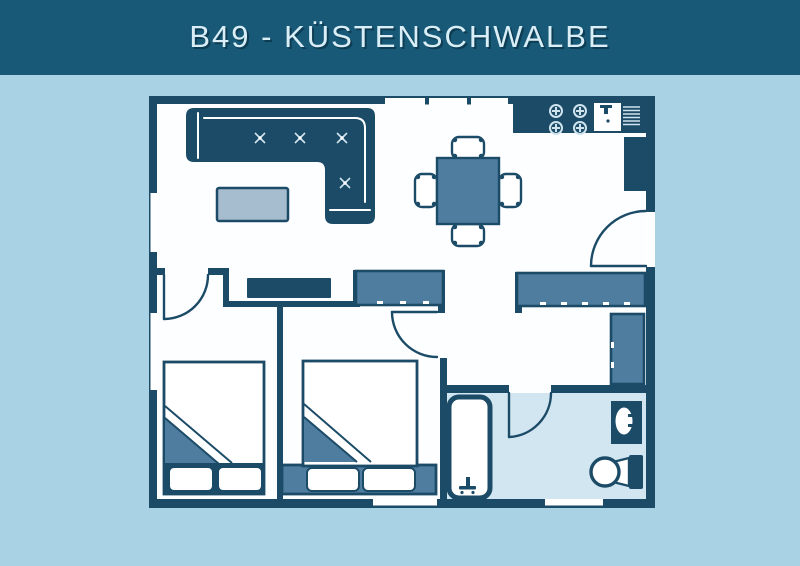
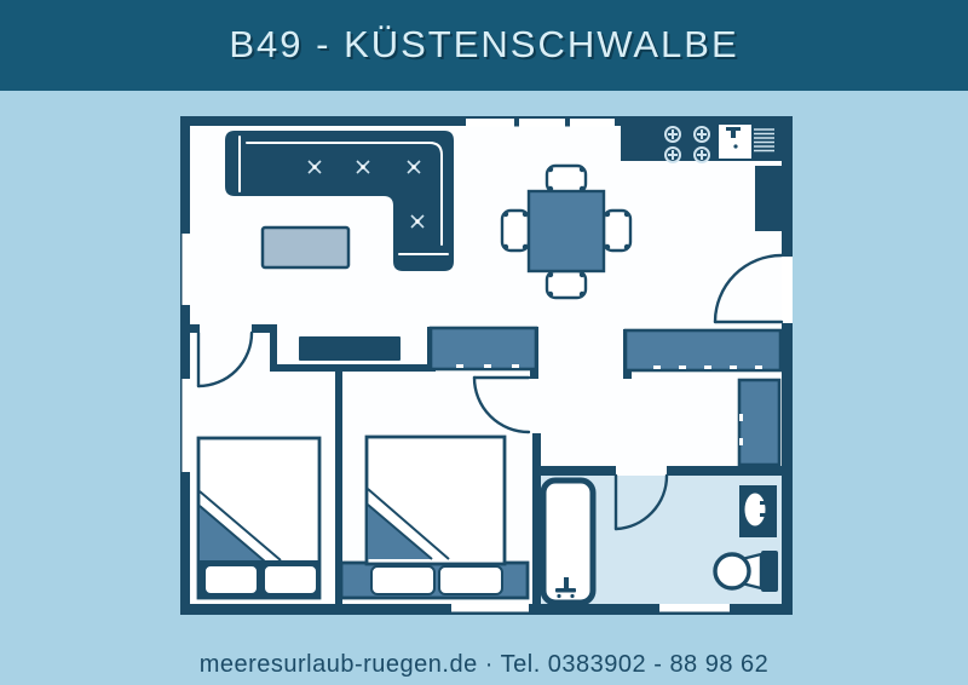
  B49 - KÜSTENSCHWALBE
+ meeresurlaub-ruegen.de · Tel. 0383902 - 88 98 62
